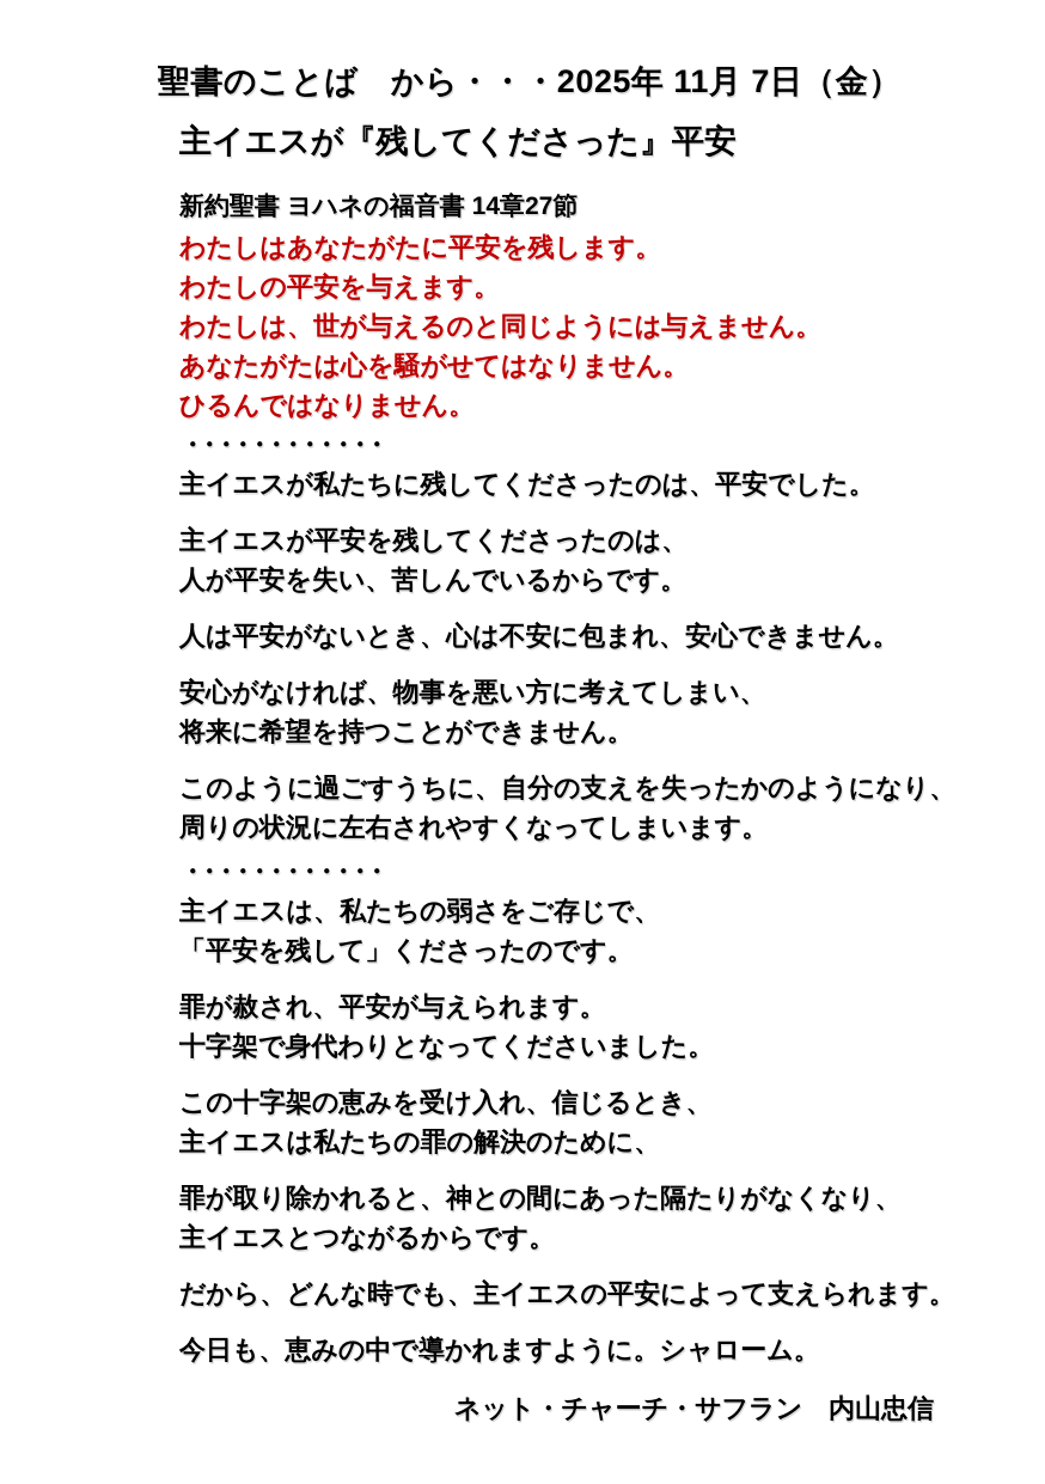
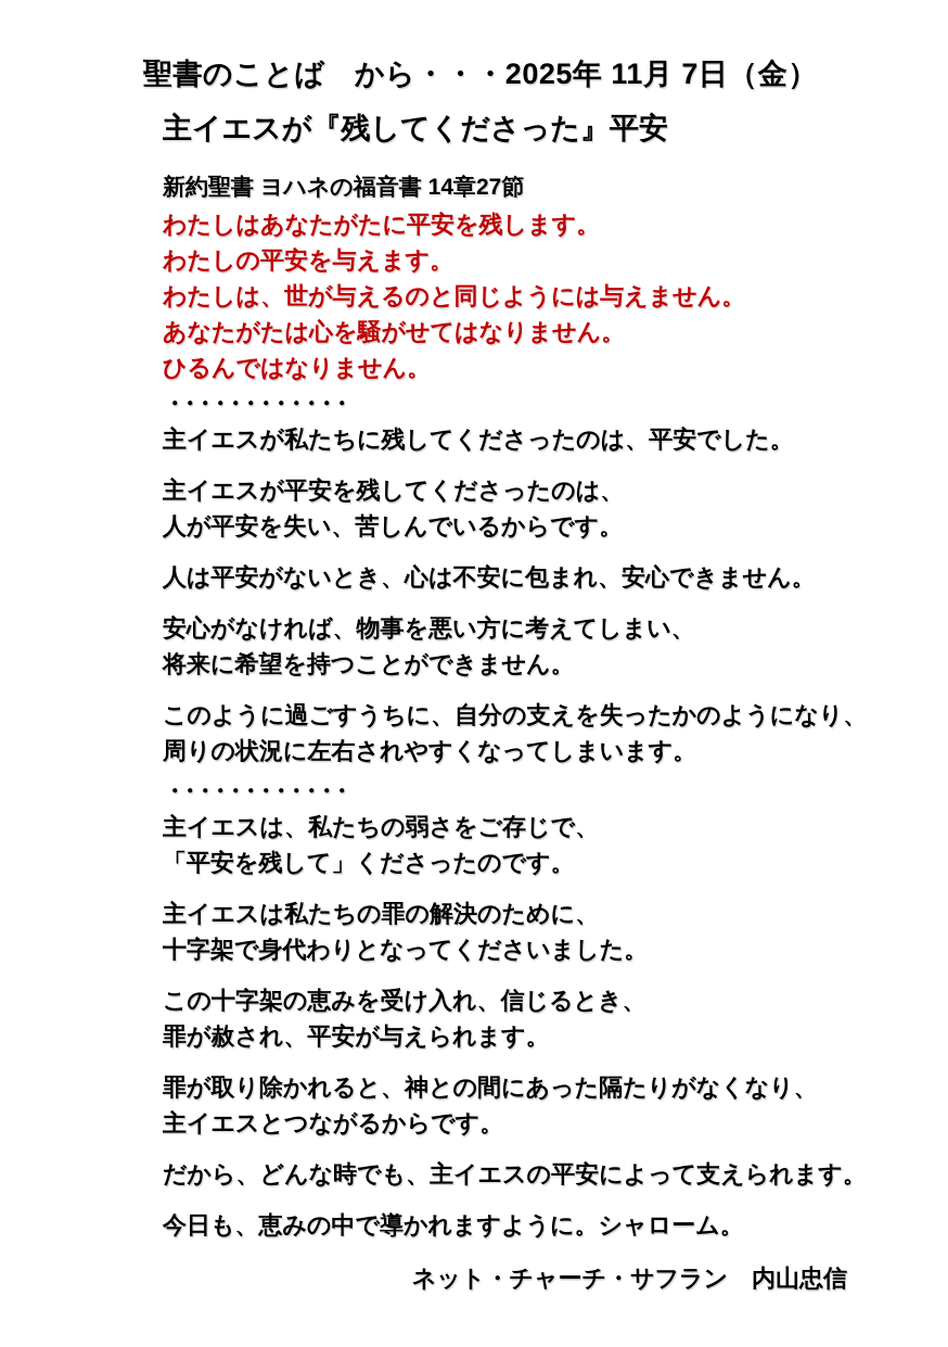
  聖書のことば から・・・2025年 11月 7日（金）
  主イエスが『残してくださった』平安
  新約聖書 ヨハネの福音書 14章27節
  わたしはあなたがたに平安を残します。
  わたしの平安を与えます。
  わたしは、世が与えるのと同じようには与えません。
  あなたがたは心を騒がせてはなりません。
  ひるんではなりません。
  ・・・・・・・・・・・・
  主イエスが私たちに残してくださったのは、平安でした。
  主イエスが平安を残してくださったのは、
  人が平安を失い、苦しんでいるからです。
  人は平安がないとき、心は不安に包まれ、安心できません。
  安心がなければ、物事を悪い方に考えてしまい、
  将来に希望を持つことができません。
  このように過ごすうちに、自分の支えを失ったかのようになり、
  周りの状況に左右されやすくなってしまいます。
  ・・・・・・・・・・・・
  主イエスは、私たちの弱さをご存じで、
  「平安を残して」くださったのです。
- 罪が赦され、平安が与えられます。
+ 主イエスは私たちの罪の解決のために、
  十字架で身代わりとなってくださいました。
  この十字架の恵みを受け入れ、信じるとき、
- 主イエスは私たちの罪の解決のために、
+ 罪が赦され、平安が与えられます。
  罪が取り除かれると、神との間にあった隔たりがなくなり、
  主イエスとつながるからです。
  だから、どんな時でも、主イエスの平安によって支えられます。
  今日も、恵みの中で導かれますように。シャローム。
  ネット・チャーチ・サフラン 内山忠信
